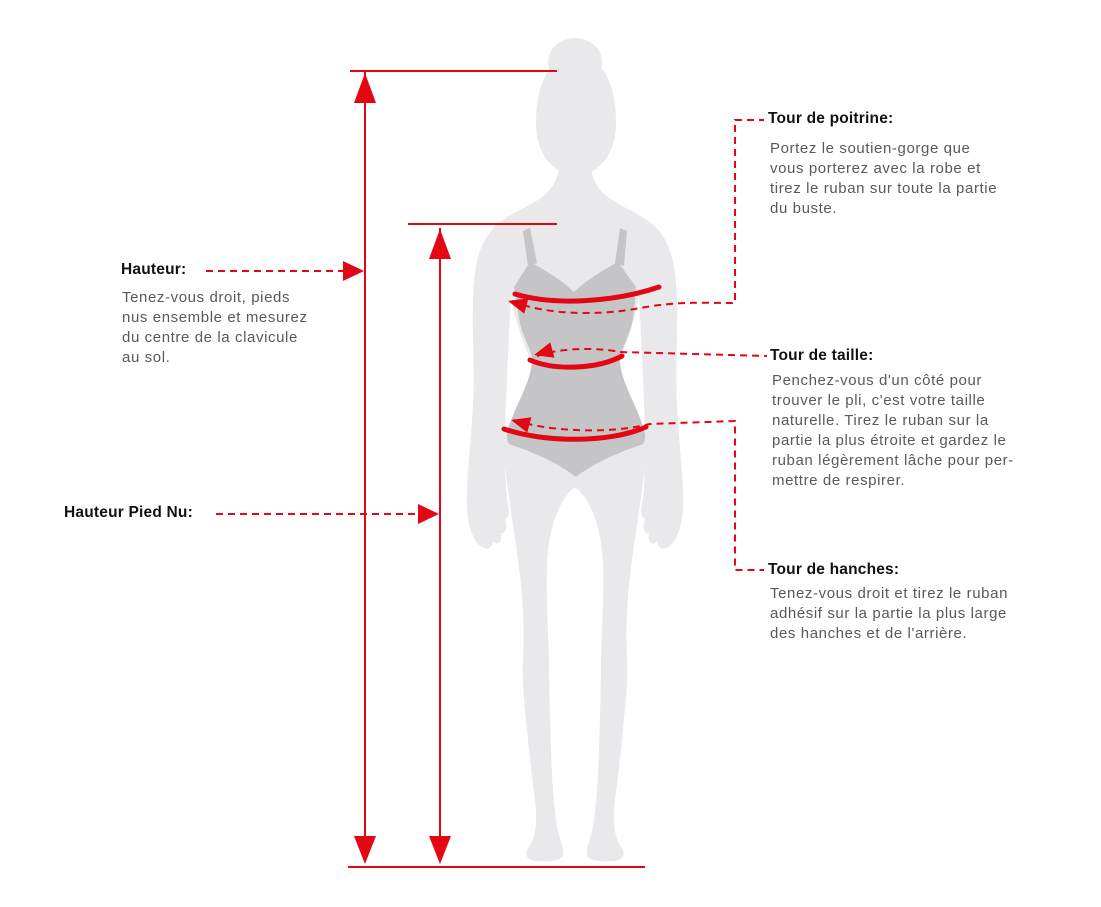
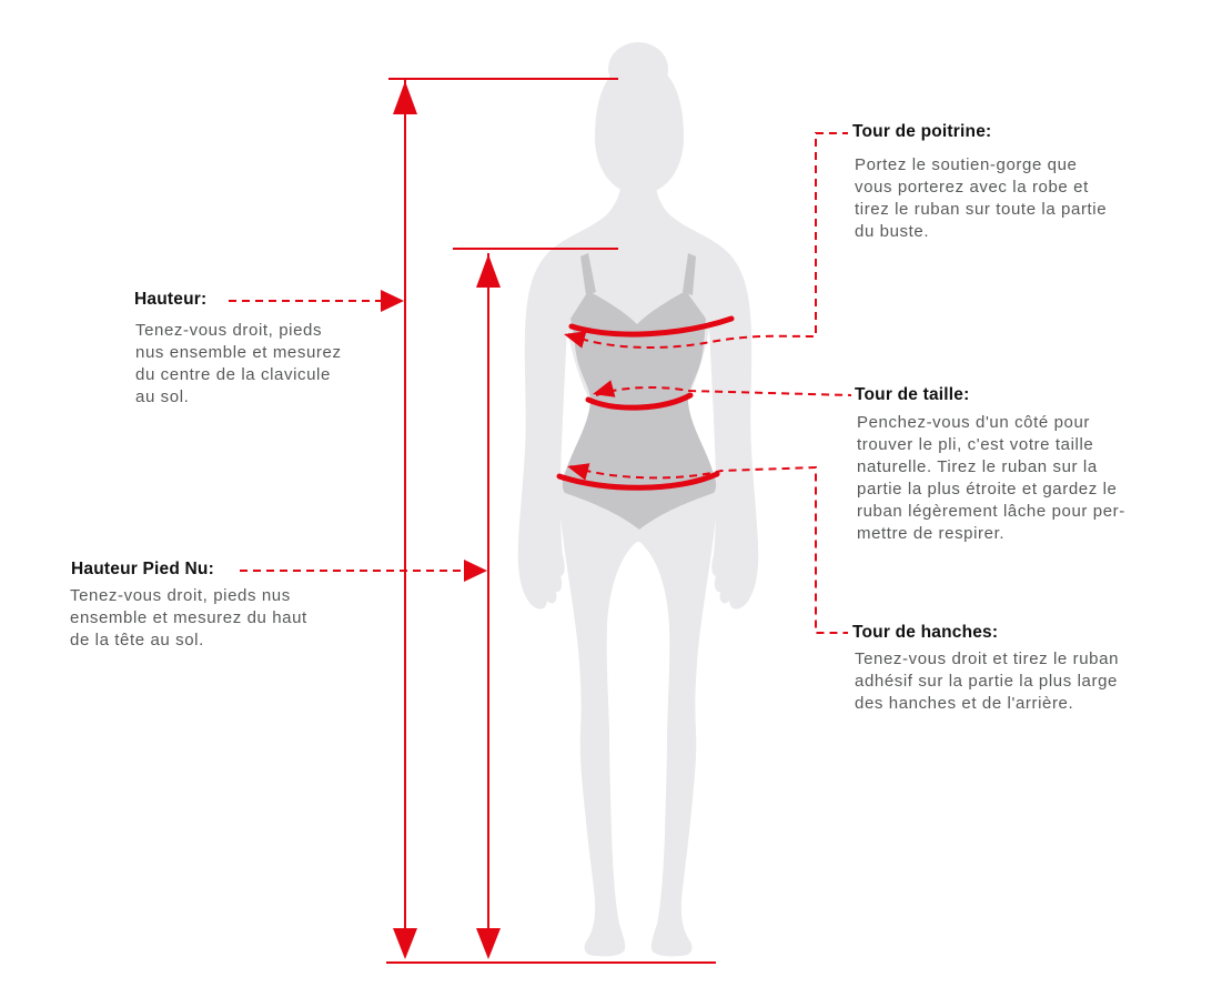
  Hauteur:
  Tenez-vous droit, pieds
  nus ensemble et mesurez
  du centre de la clavicule
  au sol.
  Hauteur Pied Nu:
+ Tenez-vous droit, pieds nus
+ ensemble et mesurez du haut
+ de la tête au sol.
  Tour de poitrine:
  Portez le soutien-gorge que
  vous porterez avec la robe et
  tirez le ruban sur toute la partie
  du buste.
  Tour de taille:
  Penchez-vous d'un côté pour
  trouver le pli, c'est votre taille
  naturelle. Tirez le ruban sur la
  partie la plus étroite et gardez le
  ruban légèrement lâche pour per-
  mettre de respirer.
  Tour de hanches:
  Tenez-vous droit et tirez le ruban
  adhésif sur la partie la plus large
  des hanches et de l'arrière.
